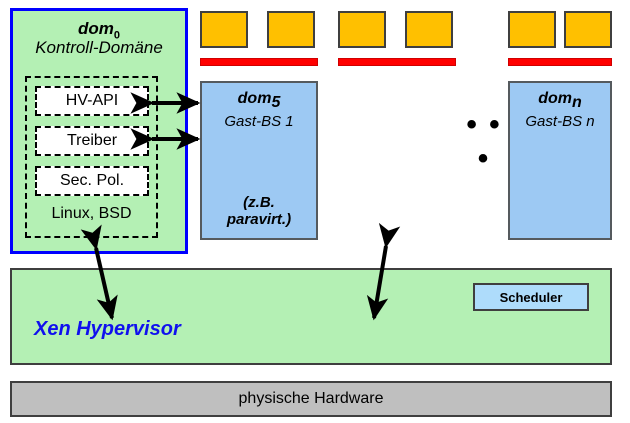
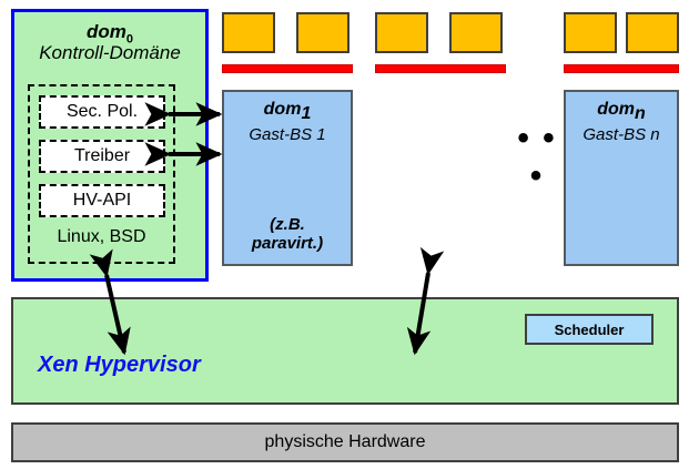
  dom0
  Kontroll-Domäne
- HV-API
+ Sec. Pol.
  Treiber
- Sec. Pol.
+ HV-API
  Linux, BSD
- dom5
+ dom1
  Gast-BS 1
  (z.B.
  paravirt.)
  • • •
  domn
  Gast-BS n
  Xen Hypervisor
  Scheduler
  physische Hardware
